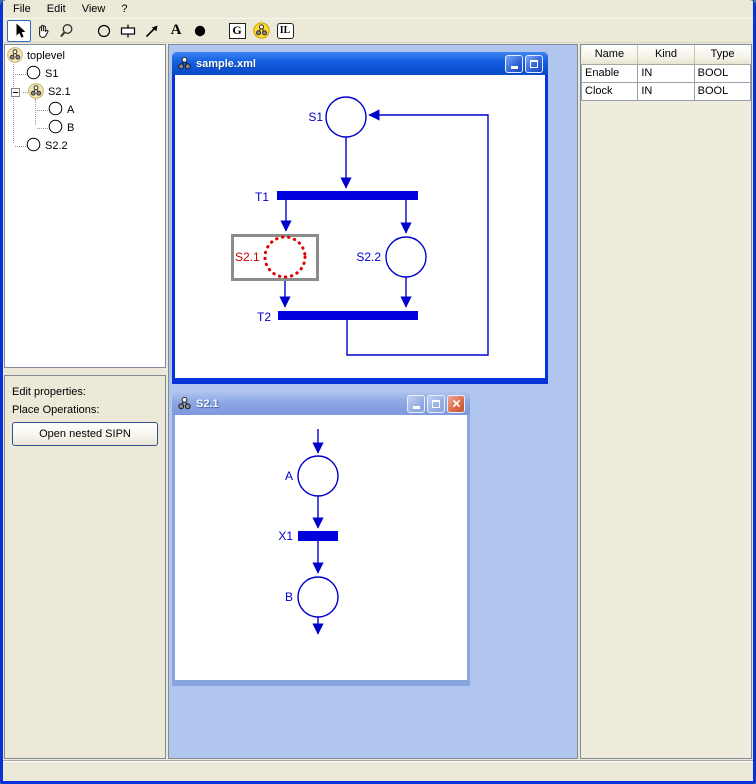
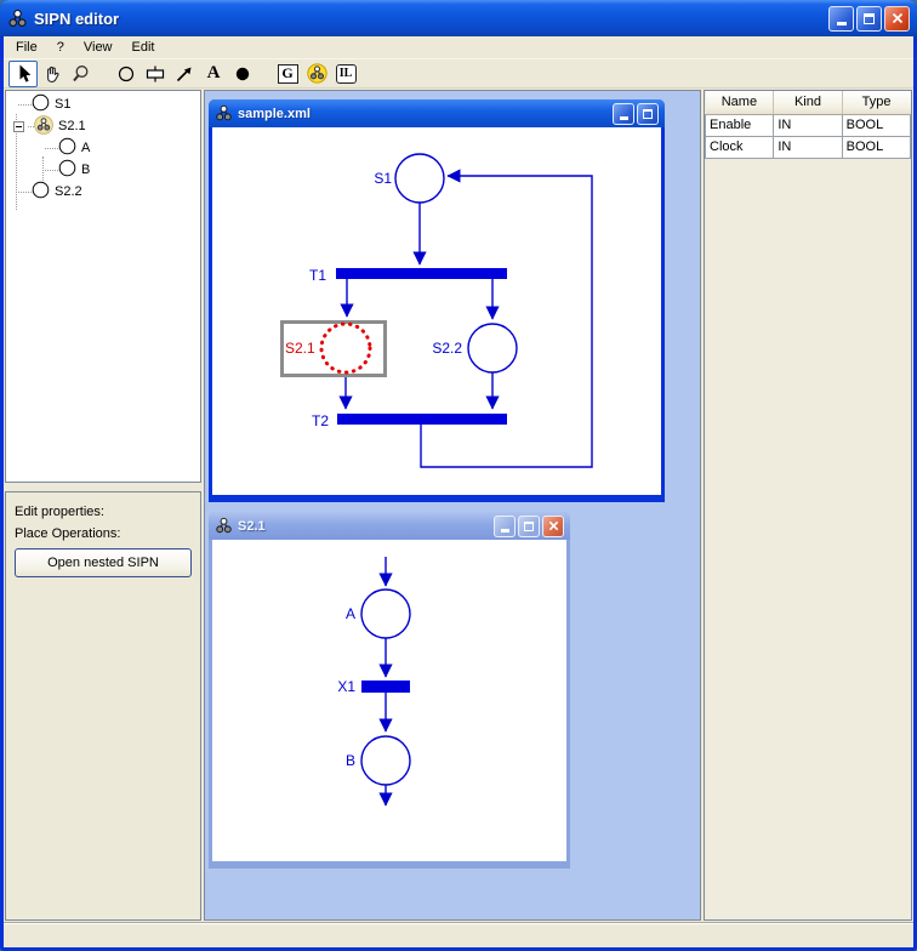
+ SIPN editor
  File
- Edit
+ ?
  View
- ?
+ Edit
  A
  G
  IL
- toplevel
  S1
  S2.1
  A
  B
  S2.2
  Edit properties:
  Place Operations:
  Open nested SIPN
  sample.xml
  S1
  T1
  S2.1
  S2.2
  T2
  S2.1
  A
  X1
  B
  Name	Kind	Type
  Enable	IN	BOOL
  Clock	IN	BOOL
